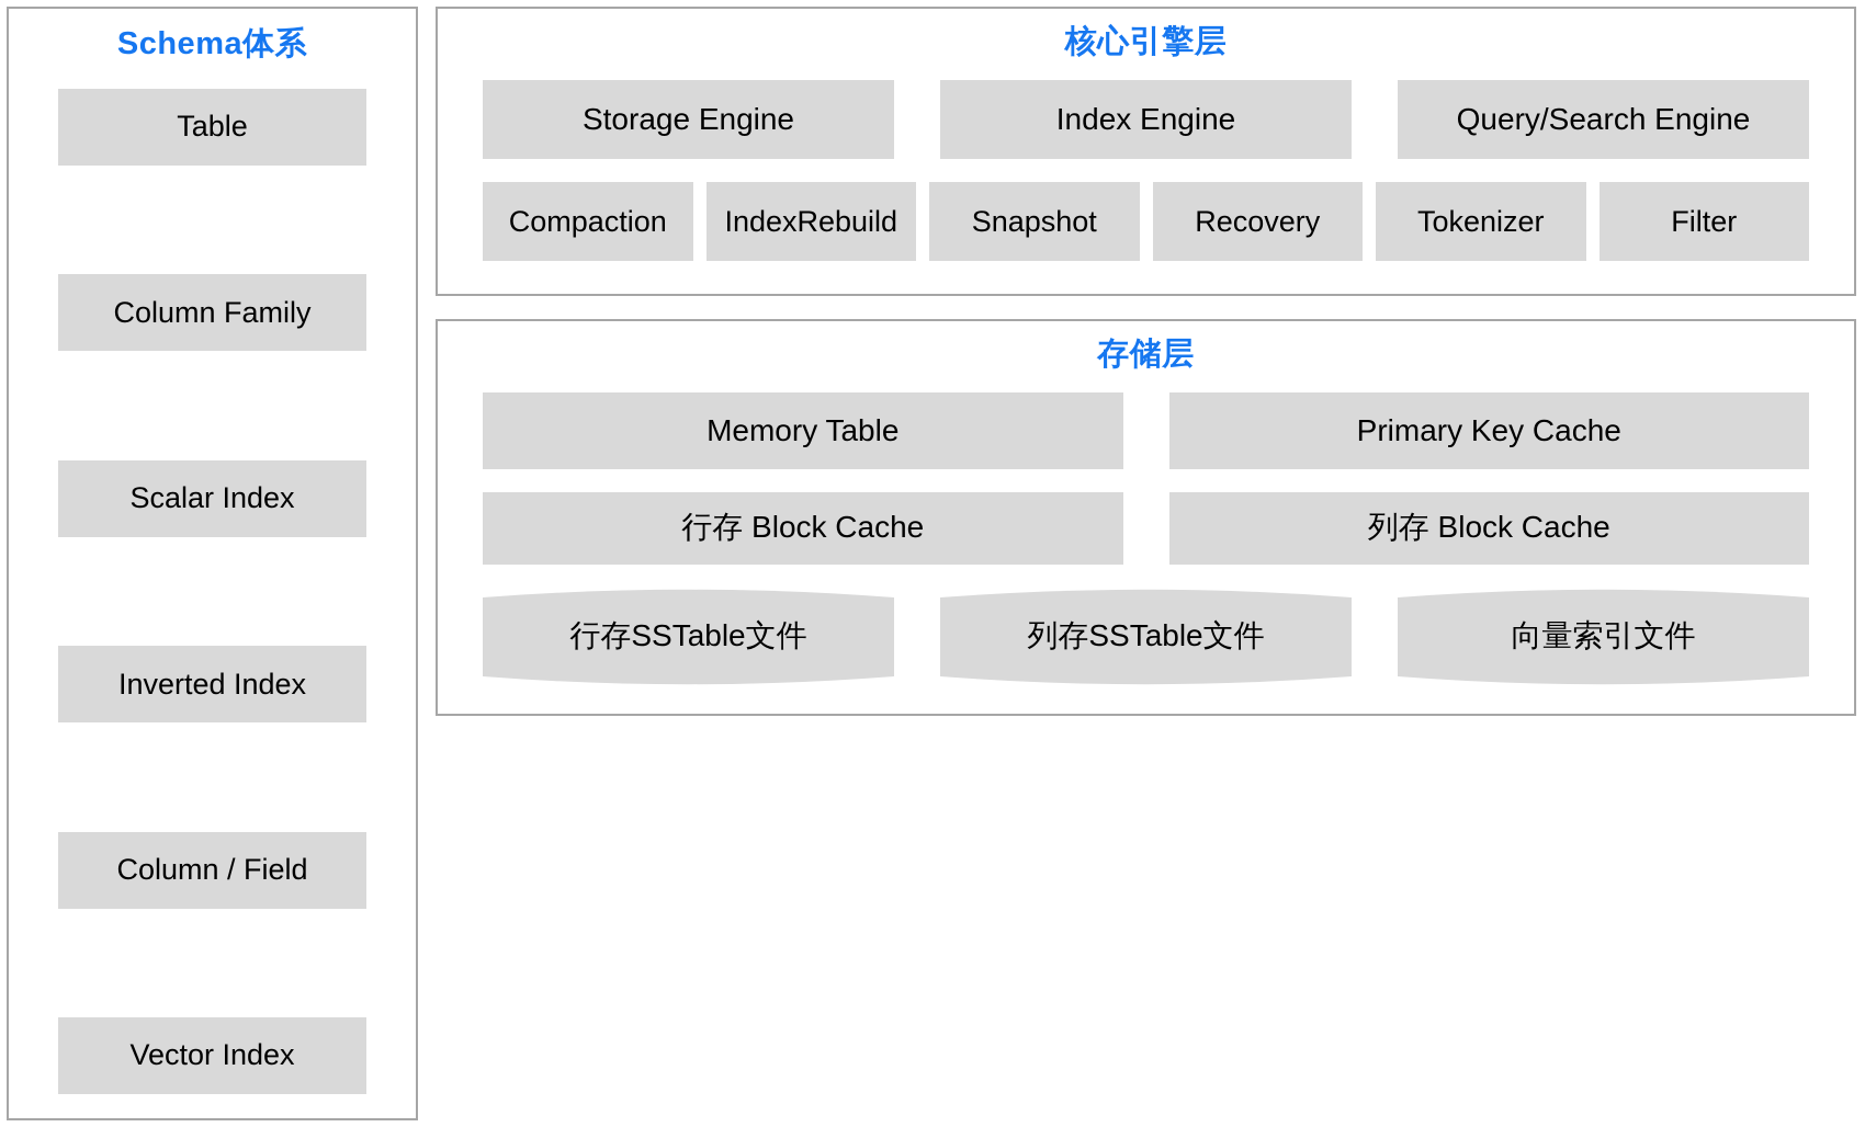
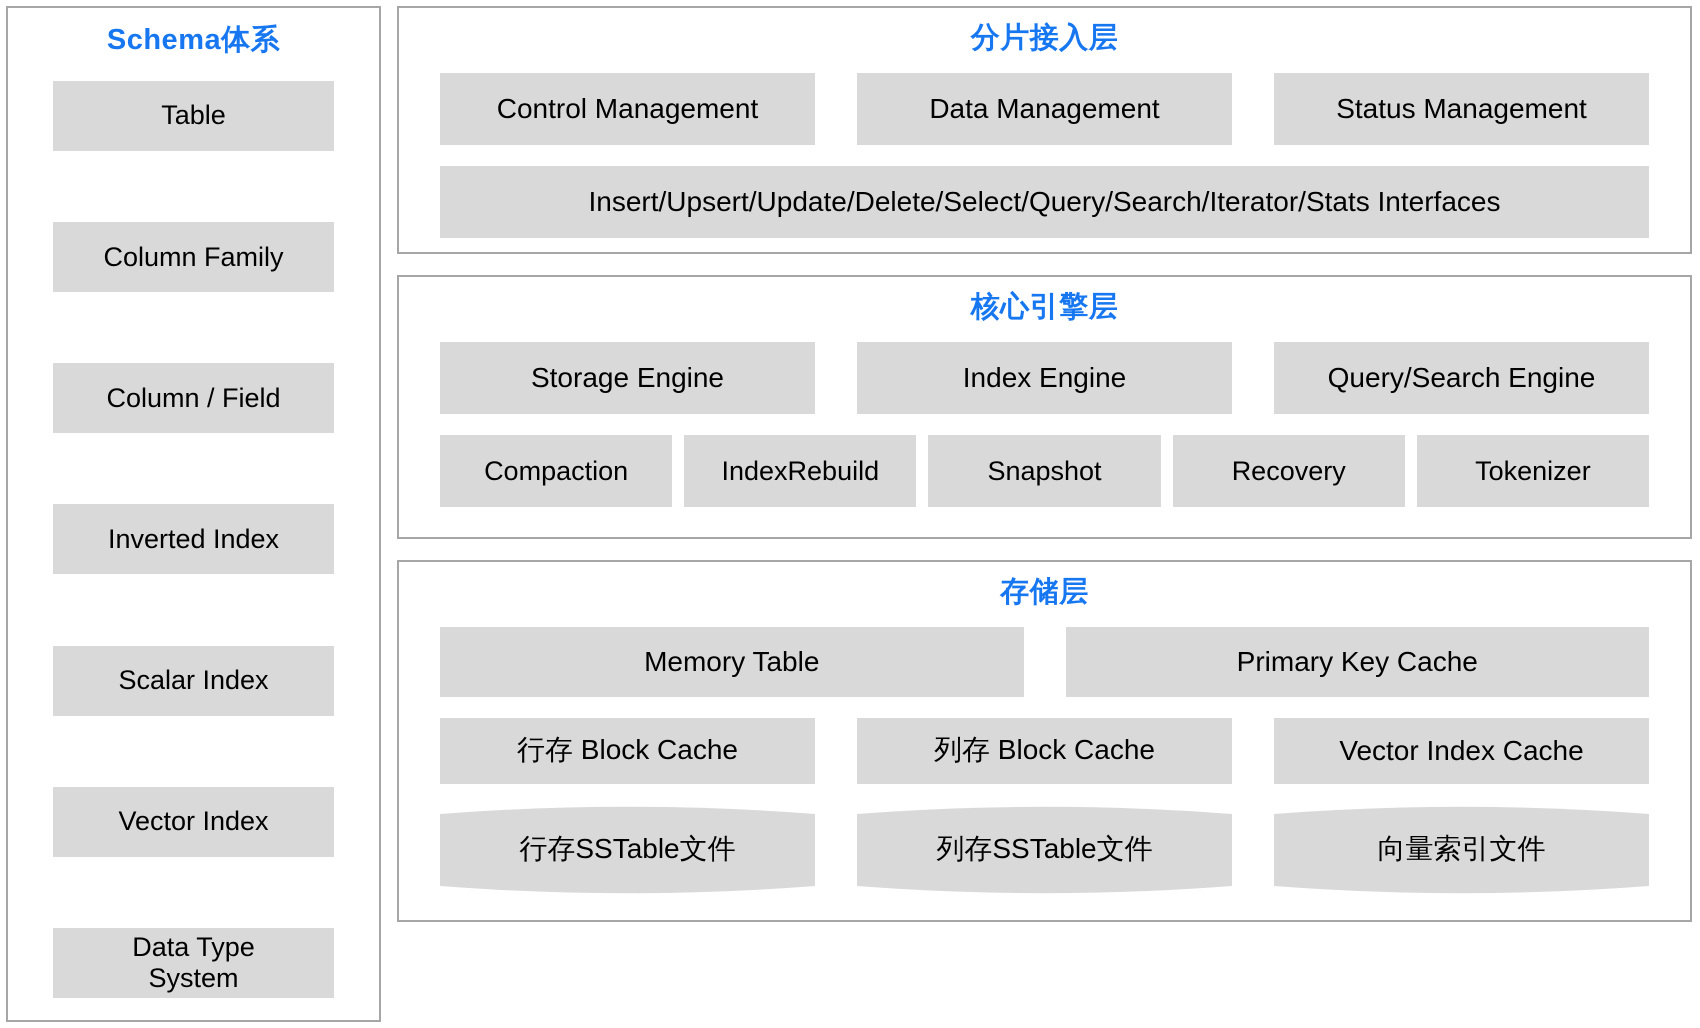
  Schema体系
  Table
  Column Family
- Scalar Index
+ Column / Field
  Inverted Index
- Column / Field
+ Scalar Index
  Vector Index
+ Data Type
+ System
+ 分片接入层
+ Control Management
+ Data Management
+ Status Management
+ Insert/Upsert/Update/Delete/Select/Query/Search/Iterator/Stats Interfaces
  核心引擎层
  Storage Engine
  Index Engine
  Query/Search Engine
  Compaction
  IndexRebuild
  Snapshot
  Recovery
  Tokenizer
- Filter
  存储层
  Memory Table
  Primary Key Cache
  行存 Block Cache
  列存 Block Cache
+ Vector Index Cache
  行存SSTable文件
  列存SSTable文件
  向量索引文件
